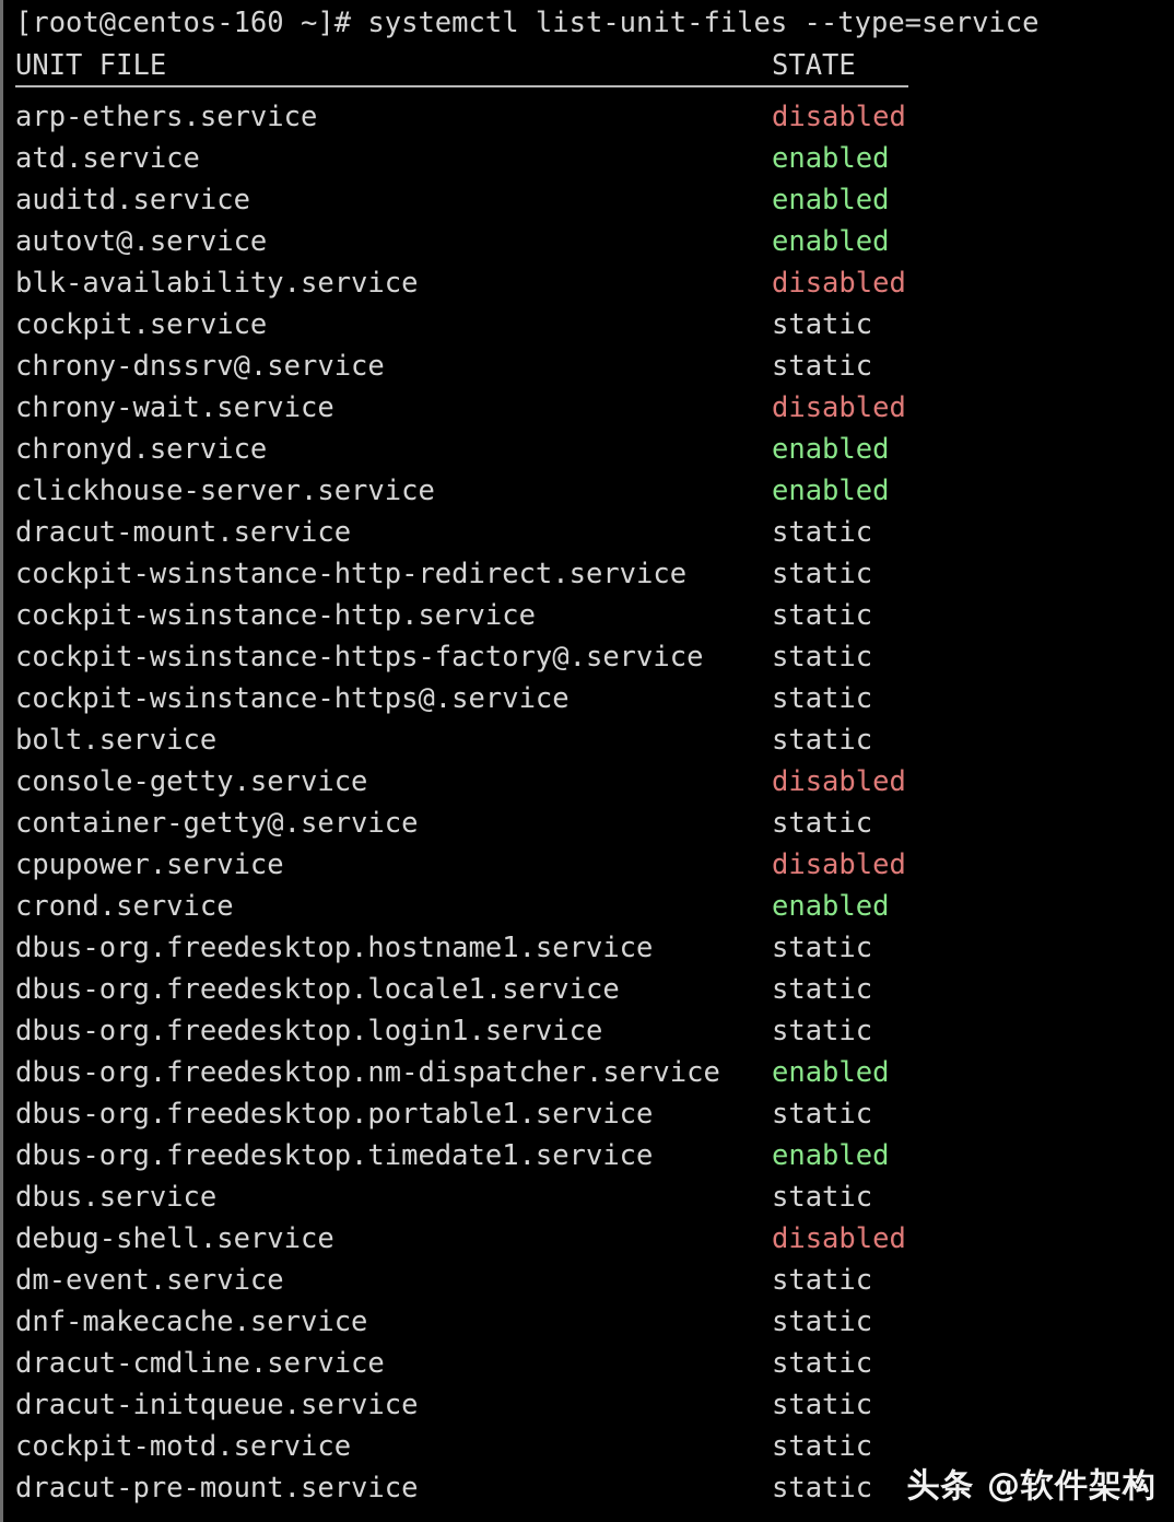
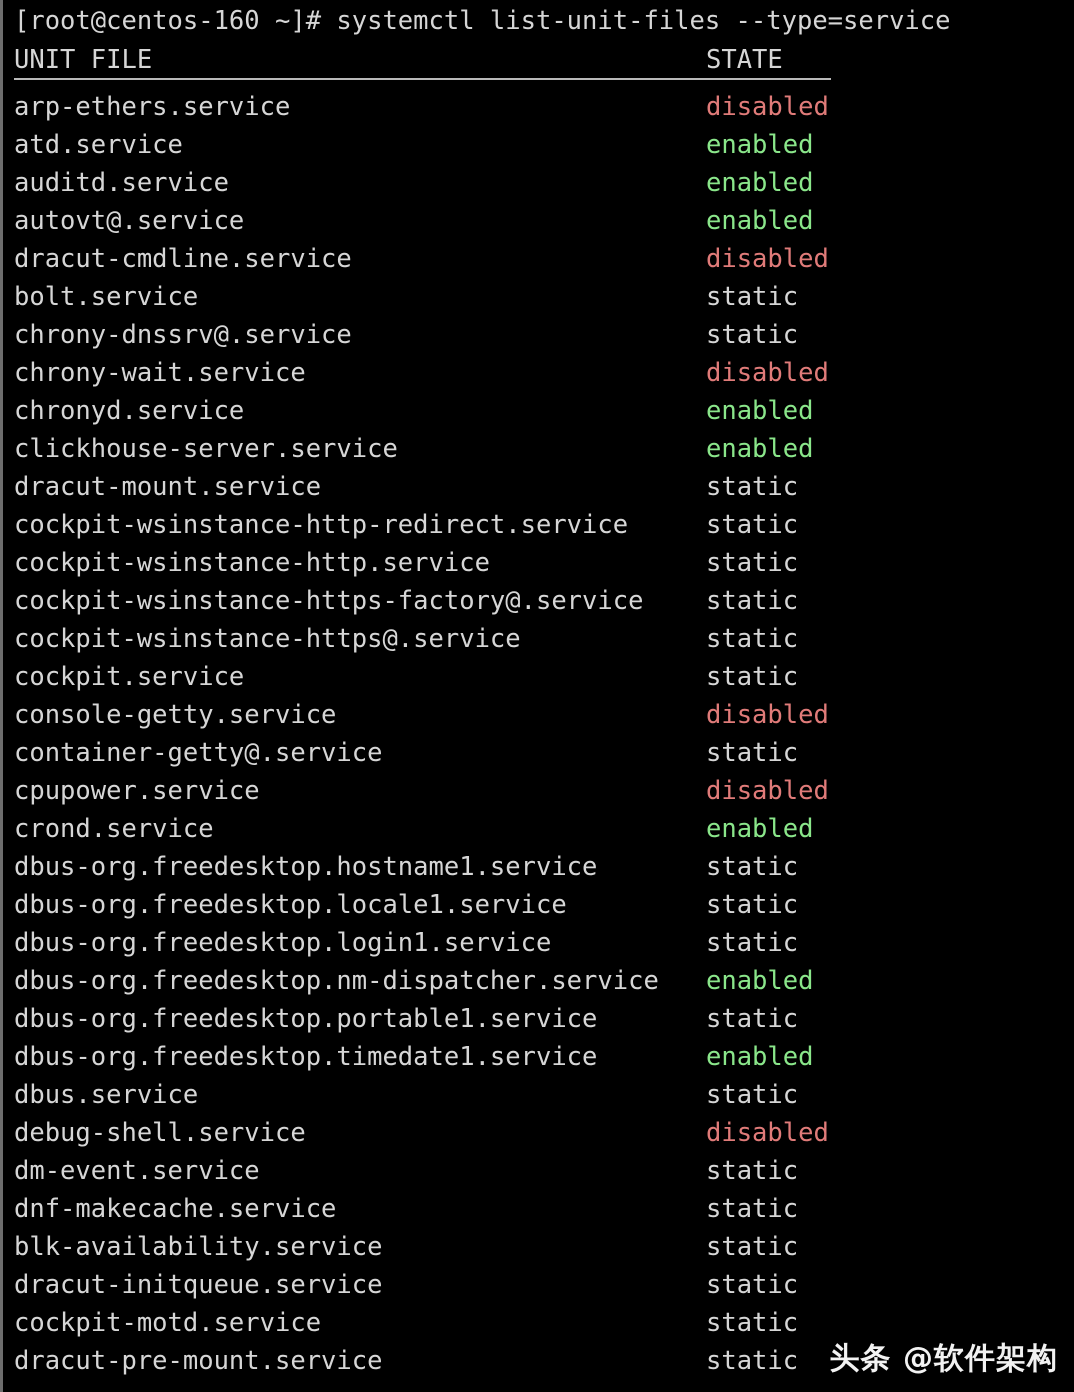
  [root@centos-160 ~]# systemctl list-unit-files --type=service
  UNIT FILE
  STATE
  arp-ethers.service
  disabled
  atd.service
  enabled
  auditd.service
  enabled
  autovt@.service
  enabled
- blk-availability.service
+ dracut-cmdline.service
  disabled
- cockpit.service
+ bolt.service
  static
  chrony-dnssrv@.service
  static
  chrony-wait.service
  disabled
  chronyd.service
  enabled
  clickhouse-server.service
  enabled
  dracut-mount.service
  static
  cockpit-wsinstance-http-redirect.service
  static
  cockpit-wsinstance-http.service
  static
  cockpit-wsinstance-https-factory@.service
  static
  cockpit-wsinstance-https@.service
  static
- bolt.service
+ cockpit.service
  static
  console-getty.service
  disabled
  container-getty@.service
  static
  cpupower.service
  disabled
  crond.service
  enabled
  dbus-org.freedesktop.hostname1.service
  static
  dbus-org.freedesktop.locale1.service
  static
  dbus-org.freedesktop.login1.service
  static
  dbus-org.freedesktop.nm-dispatcher.service
  enabled
  dbus-org.freedesktop.portable1.service
  static
  dbus-org.freedesktop.timedate1.service
  enabled
  dbus.service
  static
  debug-shell.service
  disabled
  dm-event.service
  static
  dnf-makecache.service
  static
- dracut-cmdline.service
+ blk-availability.service
  static
  dracut-initqueue.service
  static
  cockpit-motd.service
  static
  dracut-pre-mount.service
  static
  头条 @软件架构
